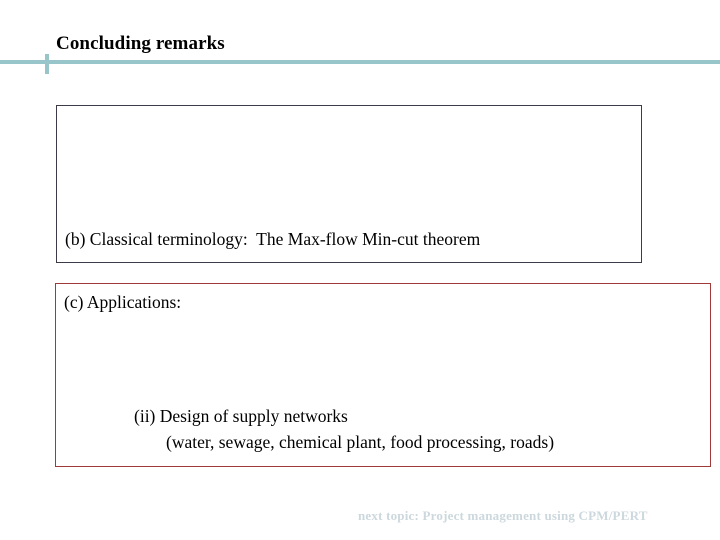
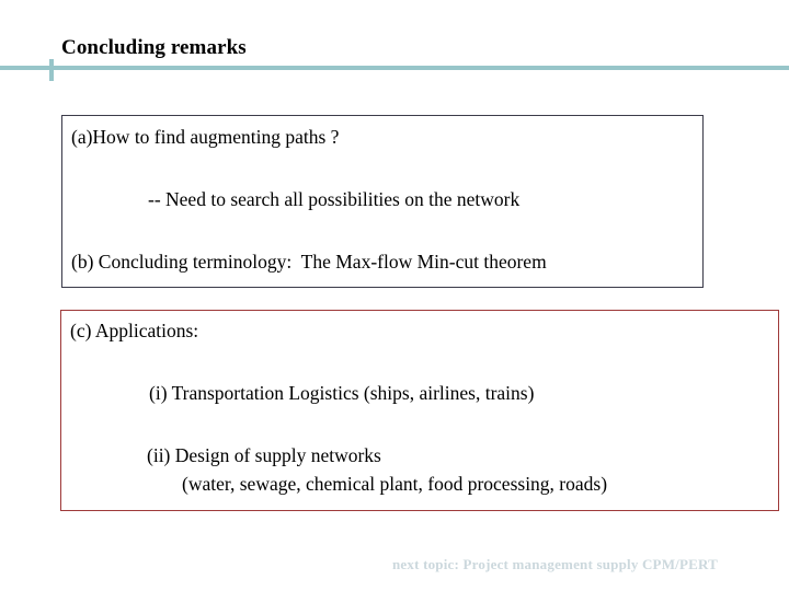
  Concluding remarks
+ (a)How to find augmenting paths ?
+ -- Need to search all possibilities on the network
- (b) Classical terminology: The Max-flow Min-cut theorem
+ (b) Concluding terminology: The Max-flow Min-cut theorem
  (c) Applications:
+ (i) Transportation Logistics (ships, airlines, trains)
  (ii) Design of supply networks
  (water, sewage, chemical plant, food processing, roads)
- next topic: Project management using CPM/PERT
+ next topic: Project management supply CPM/PERT
